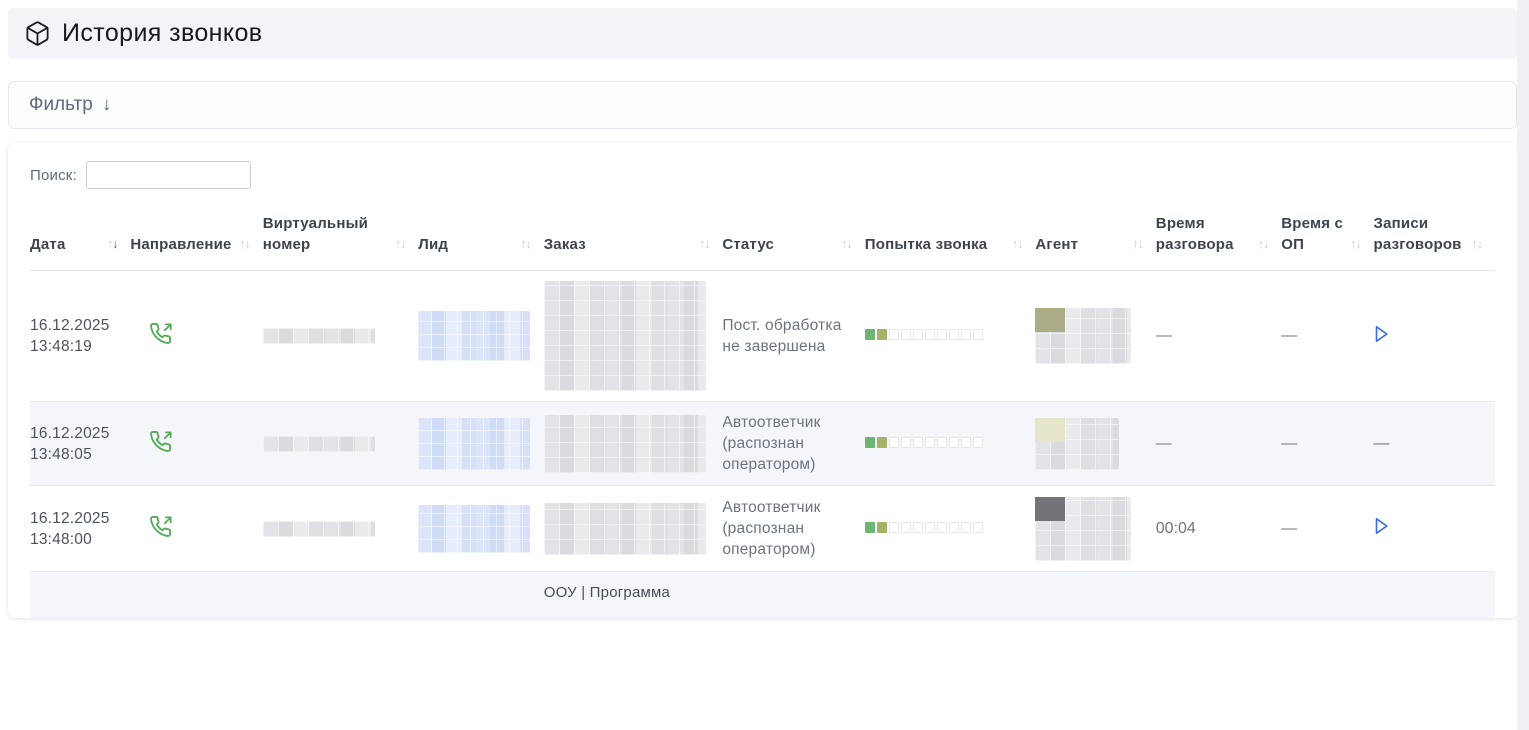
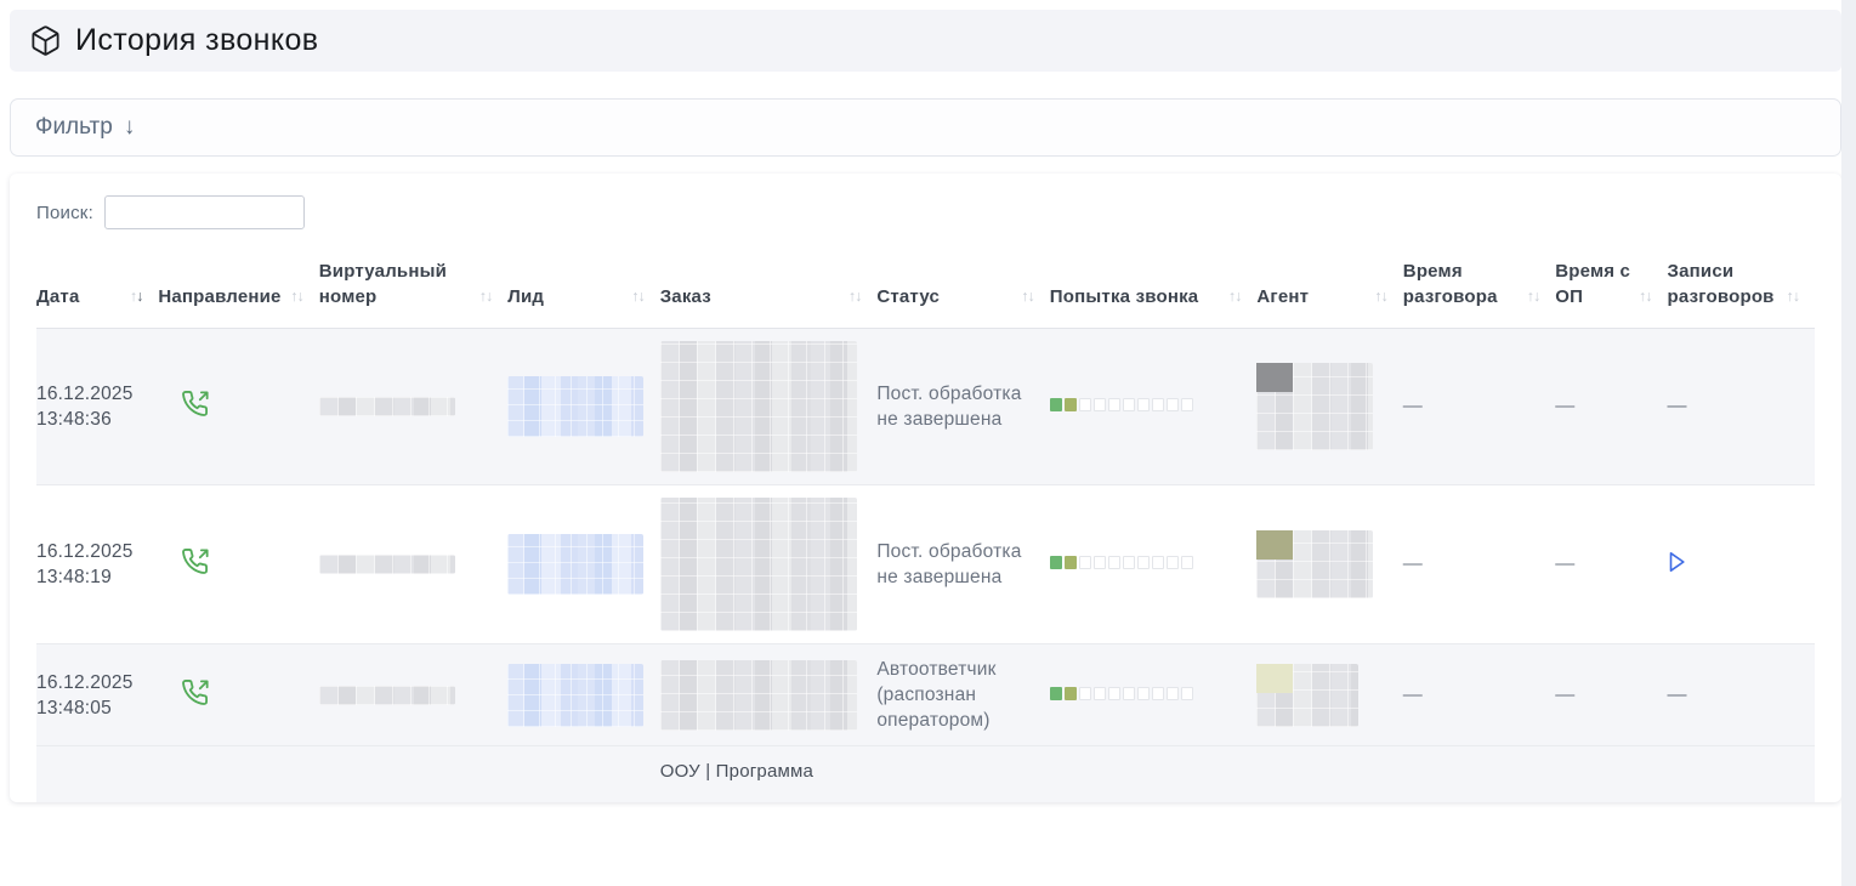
  История звонков
  Фильтр
  ↓
  Поиск:
  Дата ↑↓	Направление ↑↓	Виртуальный номер ↑↓	Лид ↑↓	Заказ ↑↓	Статус ↑↓	Попытка звонка ↑↓	Агент ↑↓	Время разговора ↑↓	Время с ОП ↑↓	Записи разговоров ↑↓
+ 16.12.2025 13:48:36					Пост. обработка не завершена			—	—	—
  16.12.2025 13:48:19					Пост. обработка не завершена			—	—
  16.12.2025 13:48:05					Автоответчик (распознан оператором)			—	—	—
- 16.12.2025 13:48:00					Автоответчик (распознан оператором)			00:04	—
  				ООУ | Программа
